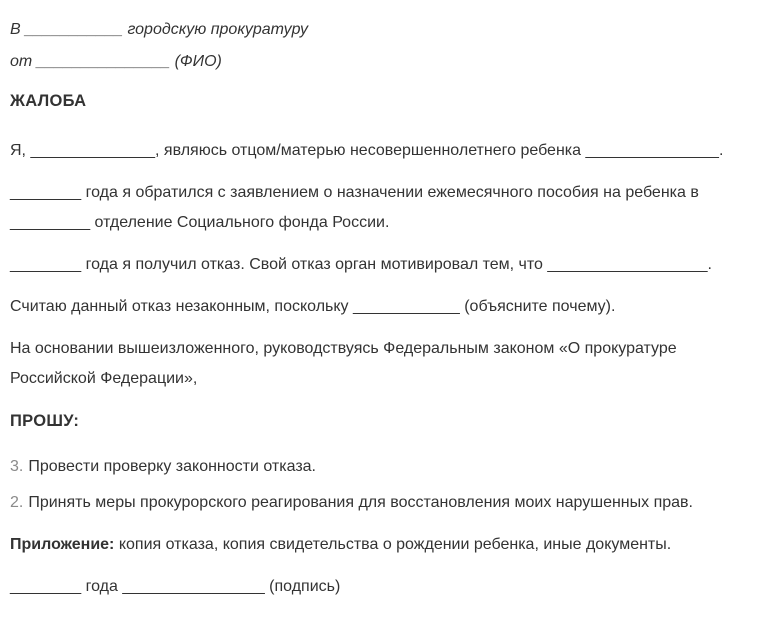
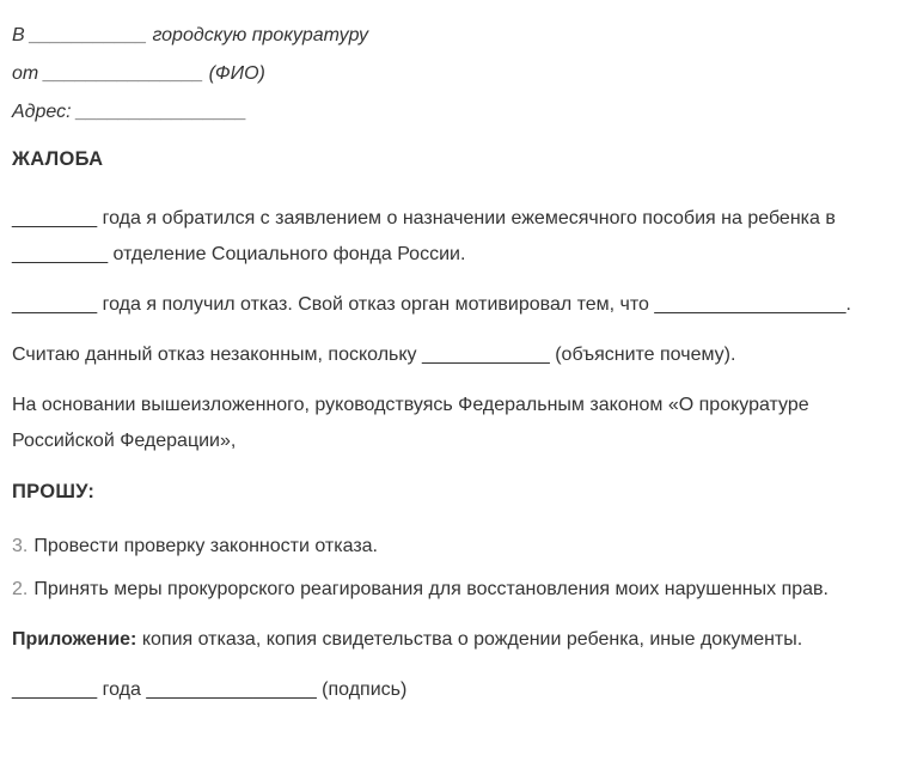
  В ___________ городскую прокуратуру
  от _______________ (ФИО)
+ Адрес: ________________
  ЖАЛОБА
- Я, ______________, являюсь отцом/матерью несовершеннолетнего ребенка _______________.
  ________ года я обратился с заявлением о назначении ежемесячного пособия на ребенка в
  _________ отделение Социального фонда России.
  ________ года я получил отказ. Свой отказ орган мотивировал тем, что __________________.
  Считаю данный отказ незаконным, поскольку ____________ (объясните почему).
  На основании вышеизложенного, руководствуясь Федеральным законом «О прокуратуре
  Российской Федерации»,
  ПРОШУ:
  3. Провести проверку законности отказа.
  2. Принять меры прокурорского реагирования для восстановления моих нарушенных прав.
  Приложение: копия отказа, копия свидетельства о рождении ребенка, иные документы.
  ________ года ________________ (подпись)
